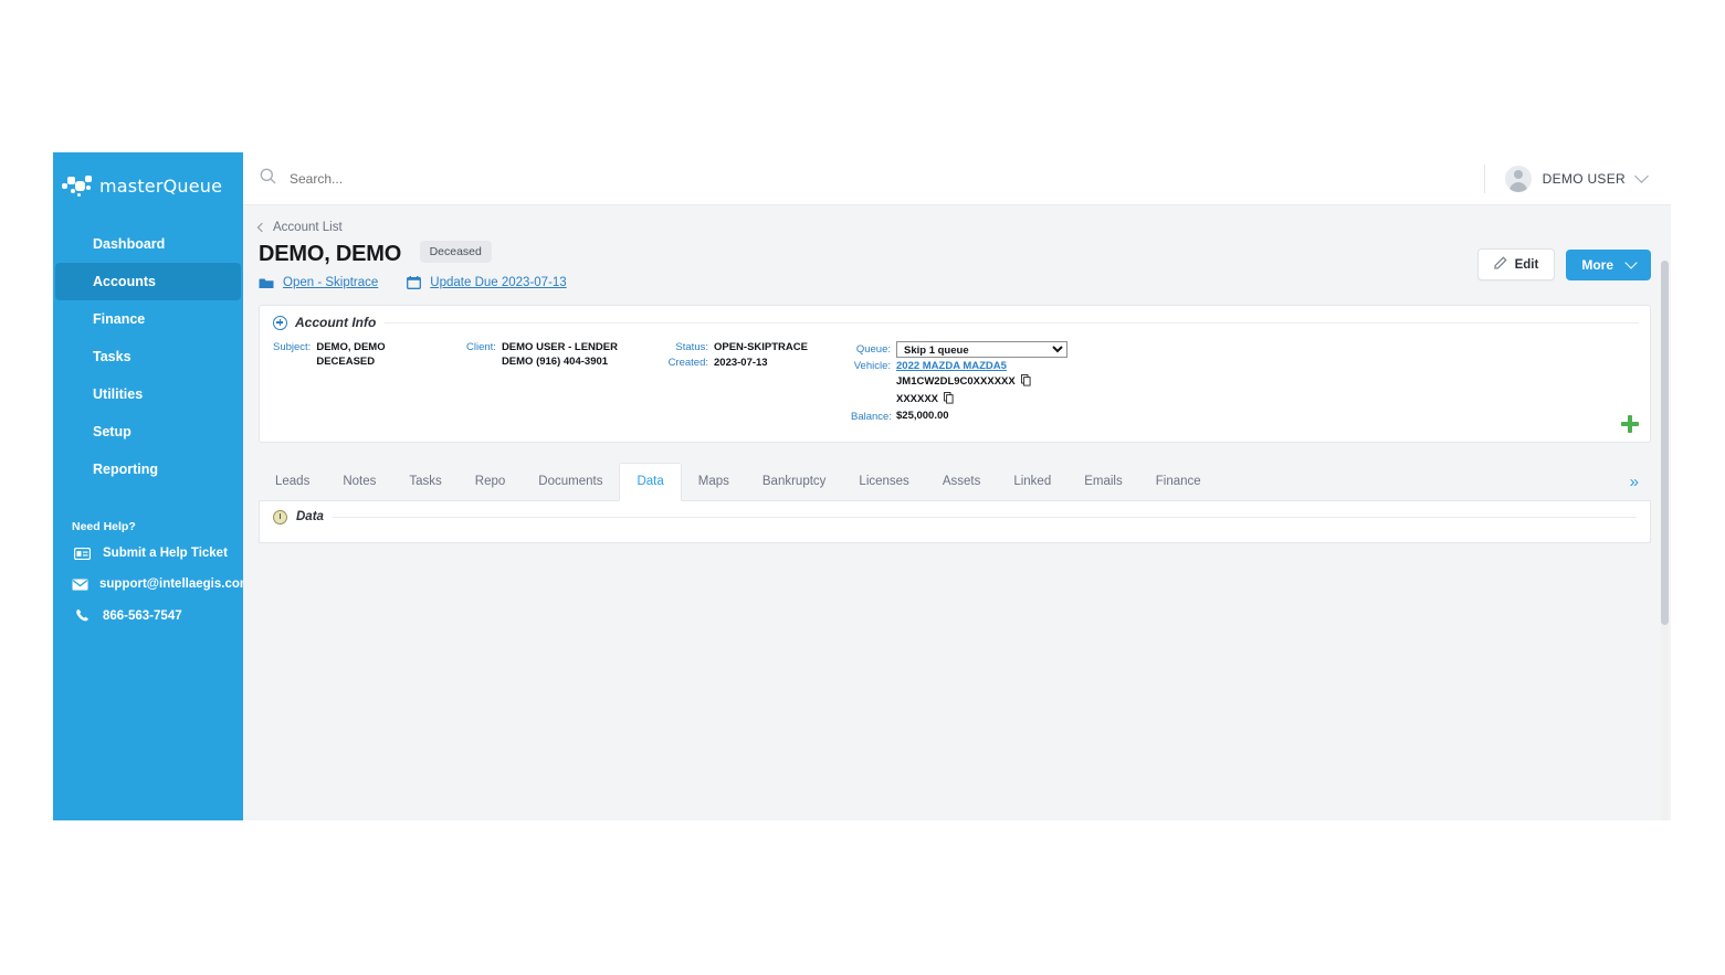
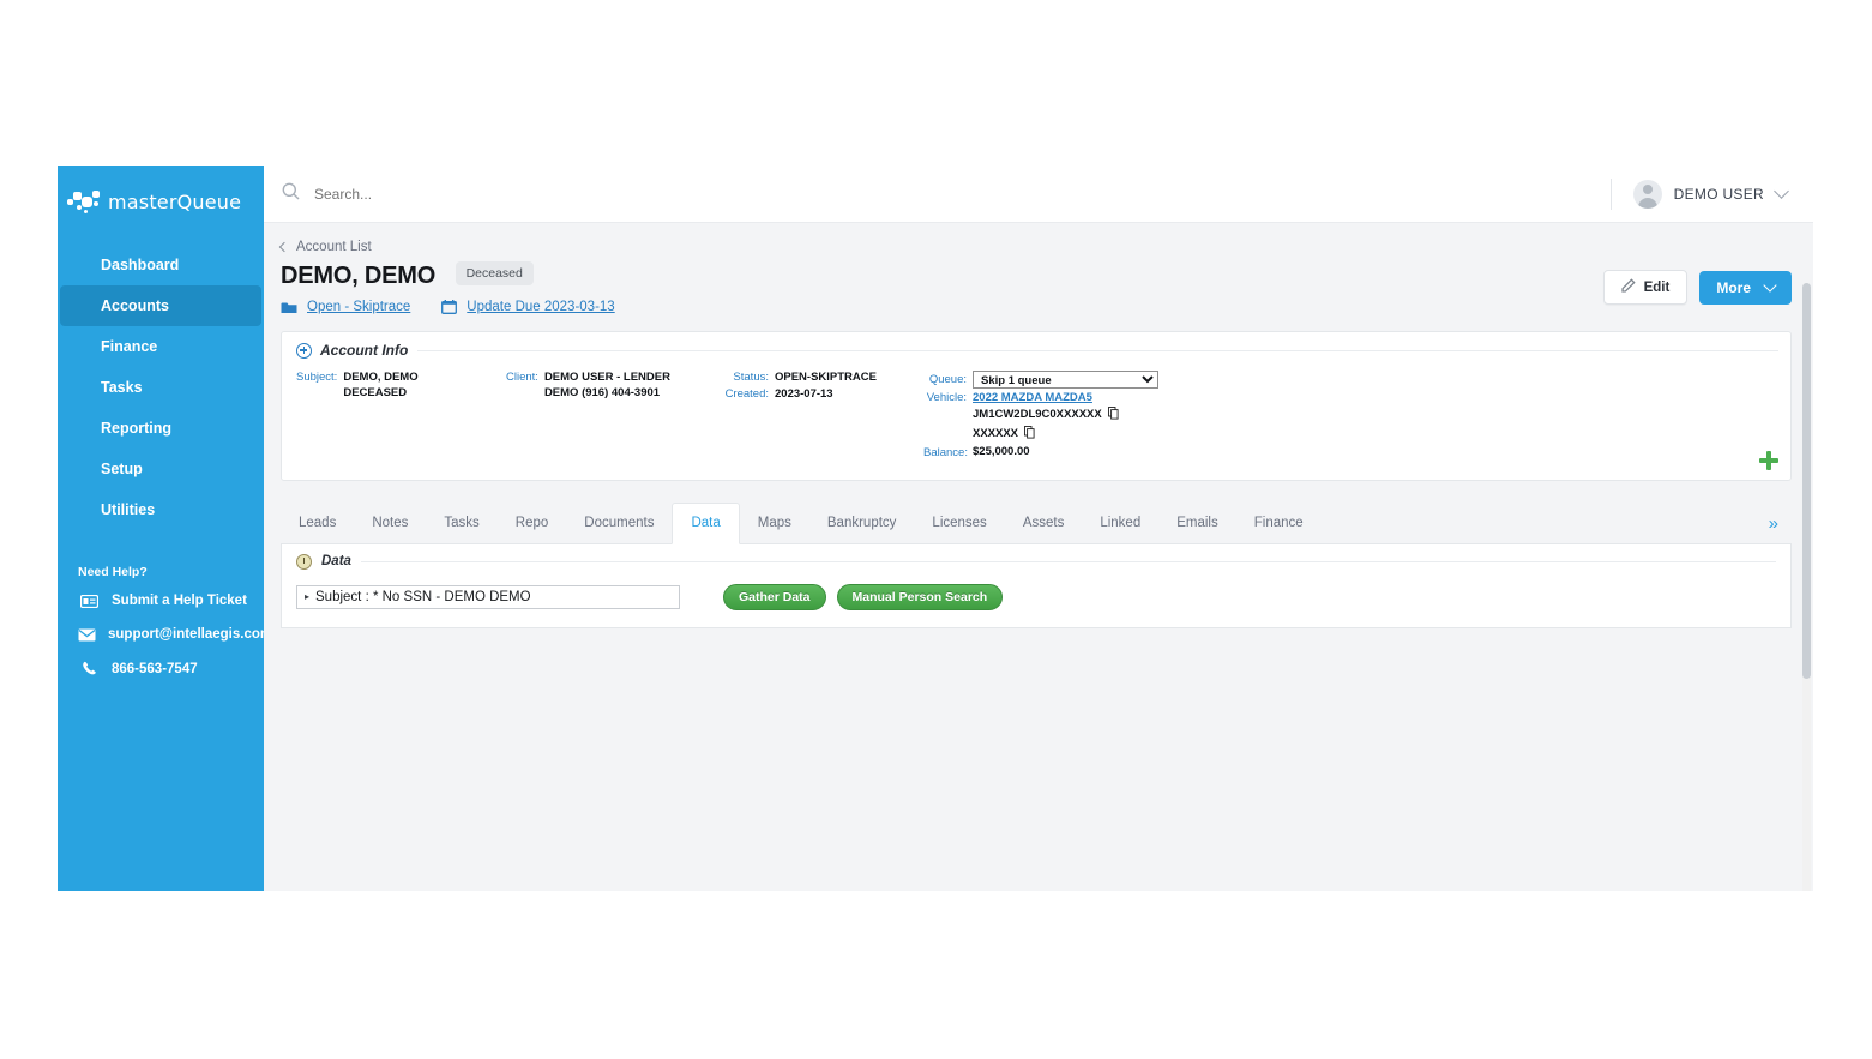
  masterQueue
  Dashboard
  Accounts
  Finance
  Tasks
- Utilities
+ Reporting
  Setup
- Reporting
+ Utilities
  Need Help?
  Submit a Help Ticket
  support@intellaegis.co
  866-563-7547
  Search...
  DEMO USER
  Account List
  DEMO, DEMO Deceased
  Open - Skiptrace
- Update Due 2023-07-13
+ Update Due 2023-03-13
  Edit
  More
  Account Info
  Subject:
  DEMO, DEMO
  DECEASED
  Client:
  DEMO USER - LENDER
  DEMO (916) 404-3901
  Status:
  OPEN-SKIPTRACE
  Created:
  2023-07-13
  Queue:
  Skip 1 queue
  Vehicle:
  2022 MAZDA MAZDA5
  JM1CW2DL9C0XXXXXX
  XXXXXX
  Balance:
  $25,000.00
  Leads
  Notes
  Tasks
  Repo
  Documents
  Data
  Maps
  Bankruptcy
  Licenses
  Assets
  Linked
  Emails
  Finance
  »
  Data
+ ▸
+ Subject : * No SSN - DEMO DEMO
+ Gather Data
+ Manual Person Search
